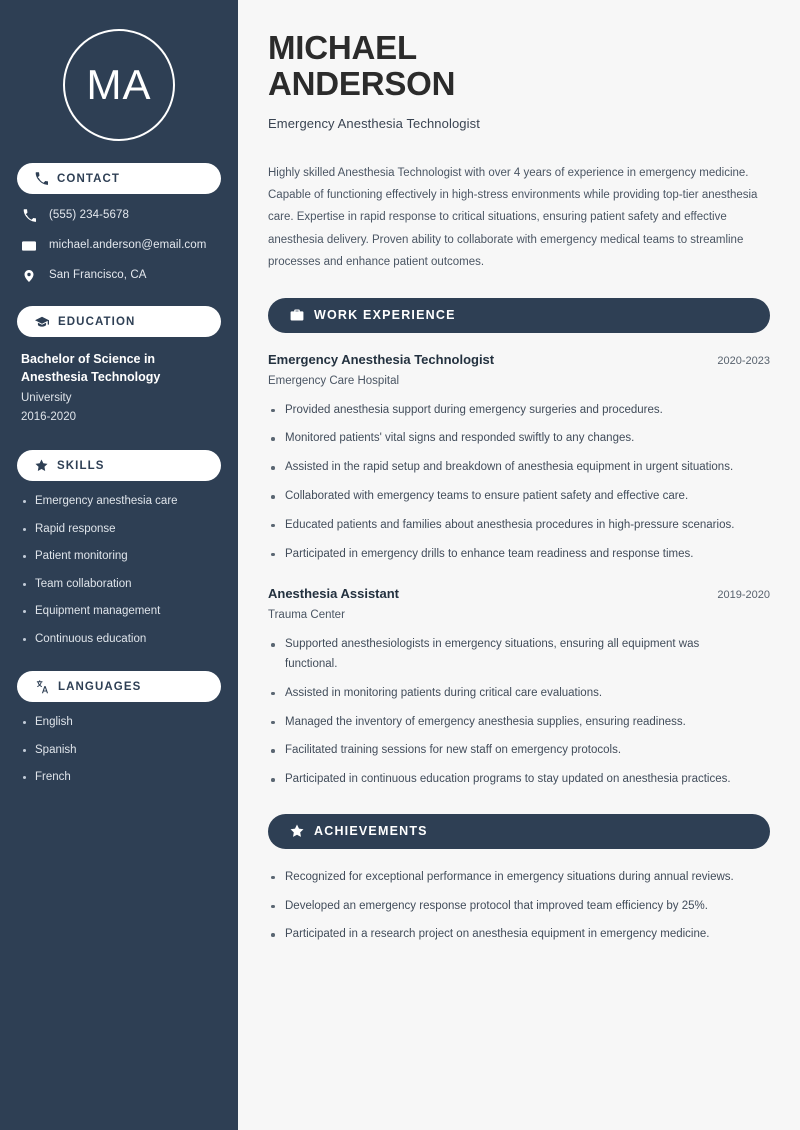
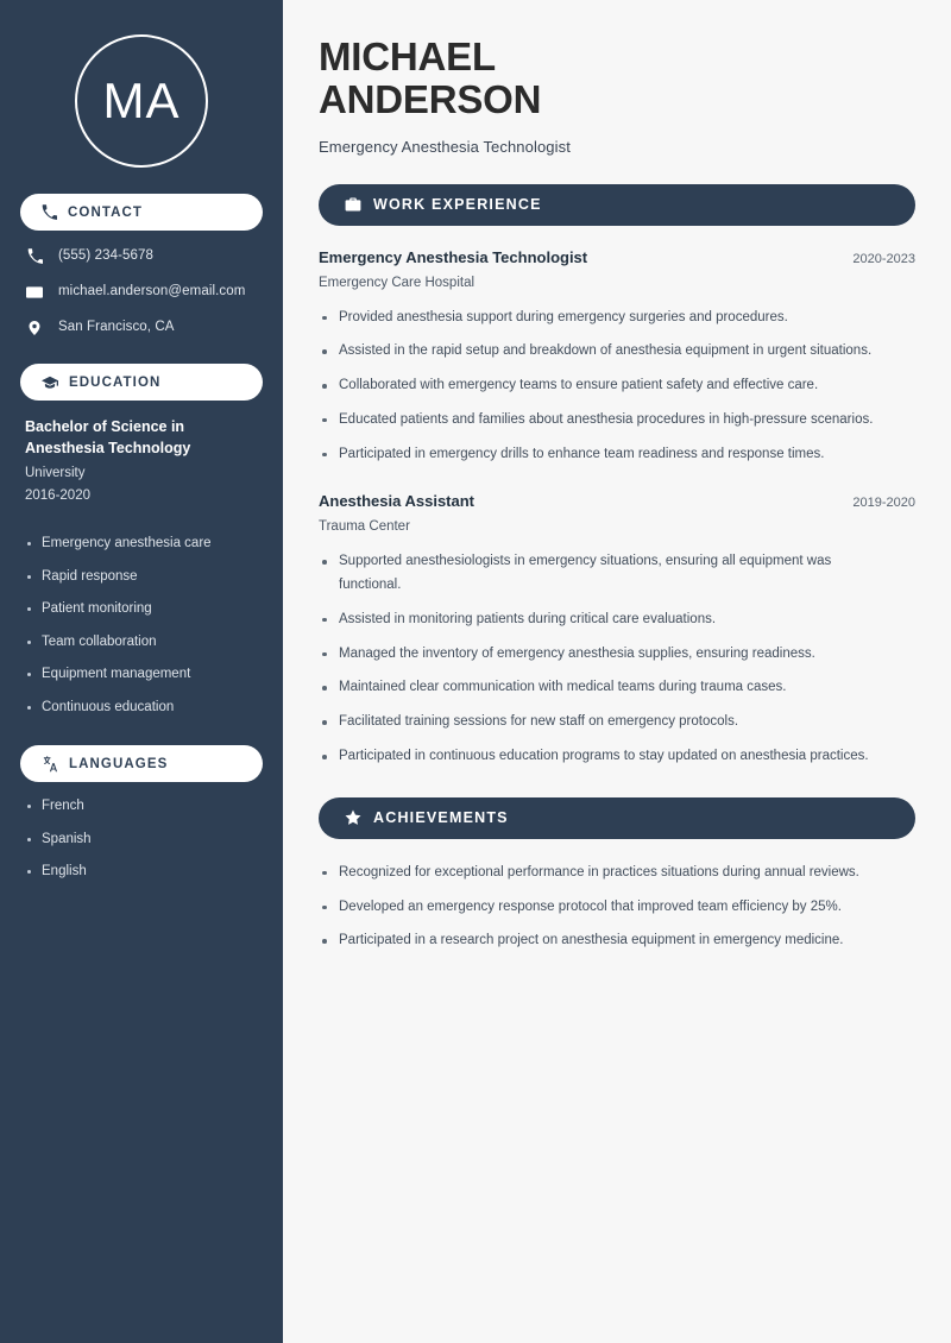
  MA
  CONTACT
  (555) 234-5678
  michael.anderson@email.com
  San Francisco, CA
  EDUCATION
  Bachelor of Science in Anesthesia Technology
  University
  2016-2020
- SKILLS
  Emergency anesthesia care
  Rapid response
  Patient monitoring
  Team collaboration
  Equipment management
  Continuous education
  LANGUAGES
- English
+ French
  Spanish
- French
+ English
  MICHAEL
  ANDERSON
  Emergency Anesthesia Technologist
- Highly skilled Anesthesia Technologist with over 4 years of experience in emergency medicine. Capable of functioning effectively in high-stress environments while providing top-tier anesthesia care. Expertise in rapid response to critical situations, ensuring patient safety and effective anesthesia delivery. Proven ability to collaborate with emergency medical teams to streamline processes and enhance patient outcomes.
  WORK EXPERIENCE
  Emergency Anesthesia Technologist
  2020-2023
  Emergency Care Hospital
  Provided anesthesia support during emergency surgeries and procedures.
- Monitored patients' vital signs and responded swiftly to any changes.
  Assisted in the rapid setup and breakdown of anesthesia equipment in urgent situations.
  Collaborated with emergency teams to ensure patient safety and effective care.
  Educated patients and families about anesthesia procedures in high-pressure scenarios.
  Participated in emergency drills to enhance team readiness and response times.
  Anesthesia Assistant
  2019-2020
  Trauma Center
  Supported anesthesiologists in emergency situations, ensuring all equipment was functional.
  Assisted in monitoring patients during critical care evaluations.
  Managed the inventory of emergency anesthesia supplies, ensuring readiness.
+ Maintained clear communication with medical teams during trauma cases.
  Facilitated training sessions for new staff on emergency protocols.
  Participated in continuous education programs to stay updated on anesthesia practices.
  ACHIEVEMENTS
- Recognized for exceptional performance in emergency situations during annual reviews.
+ Recognized for exceptional performance in practices situations during annual reviews.
  Developed an emergency response protocol that improved team efficiency by 25%.
  Participated in a research project on anesthesia equipment in emergency medicine.
